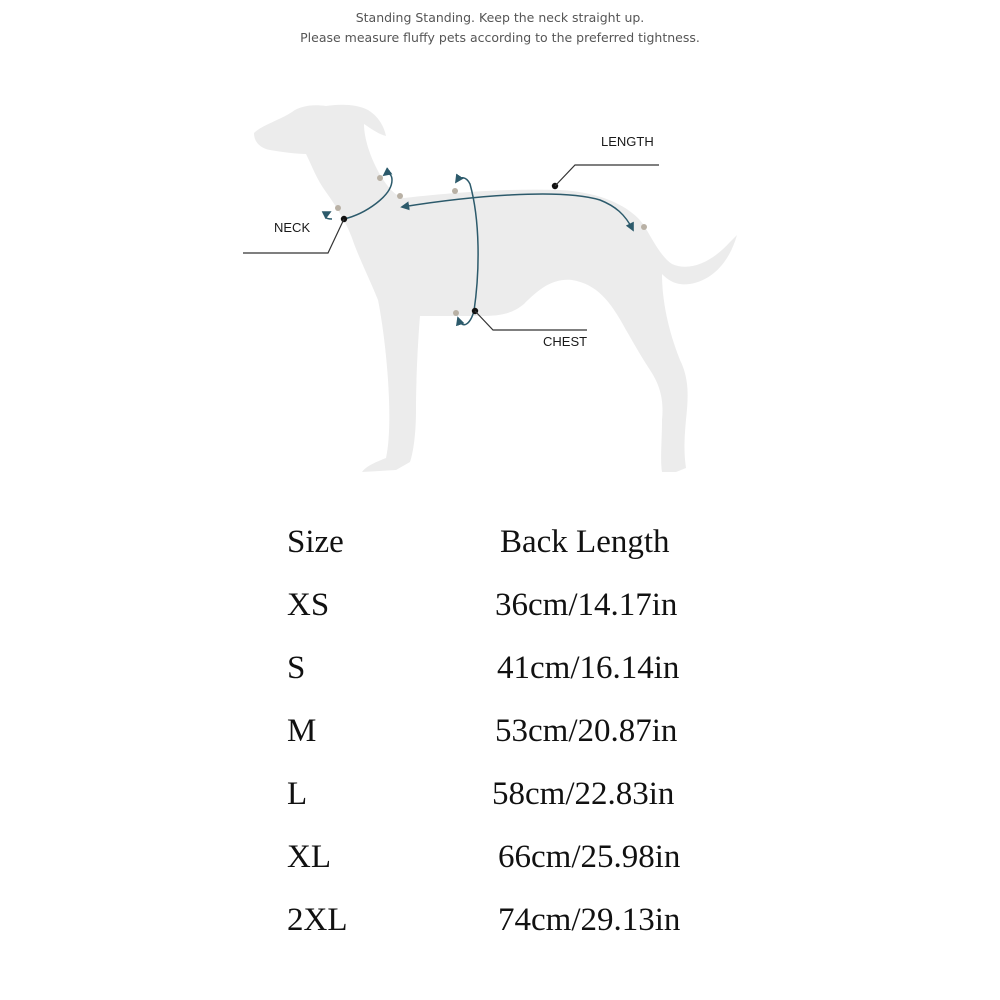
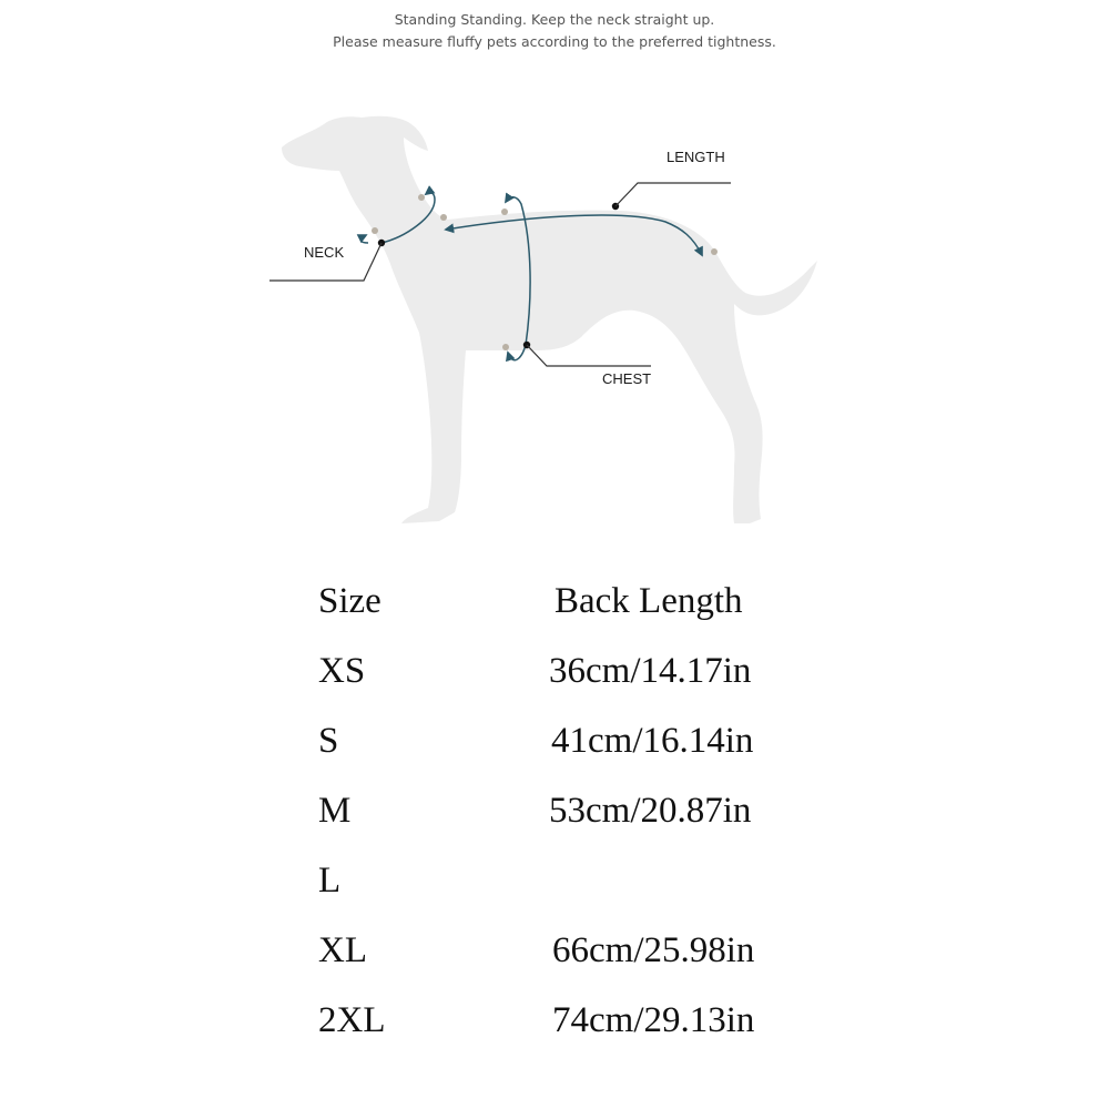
  Standing Standing. Keep the neck straight up.
  Please measure fluffy pets according to the preferred tightness.
  NECK
  LENGTH
  CHEST
  Size
  Back Length
  XS
  36cm/14.17in
  S
  41cm/16.14in
  M
  53cm/20.87in
  L
- 58cm/22.83in
  XL
  66cm/25.98in
  2XL
  74cm/29.13in
